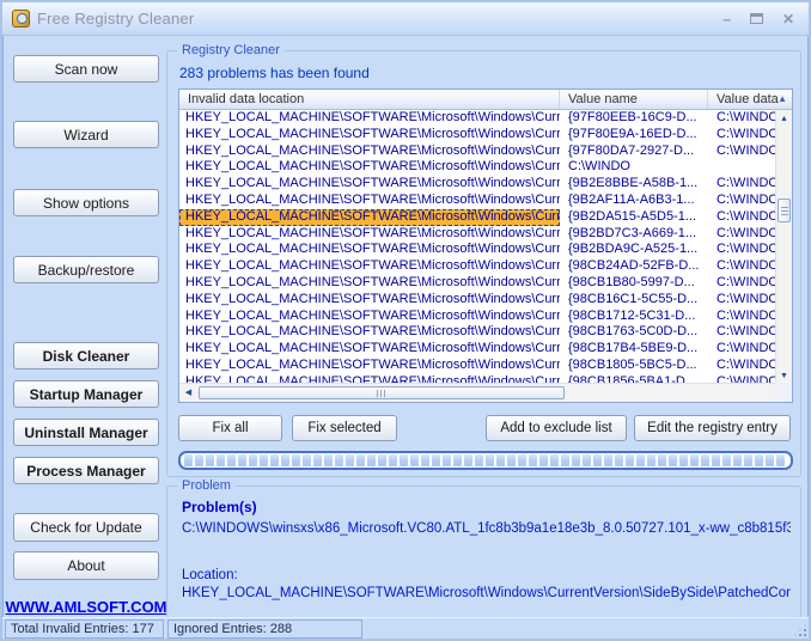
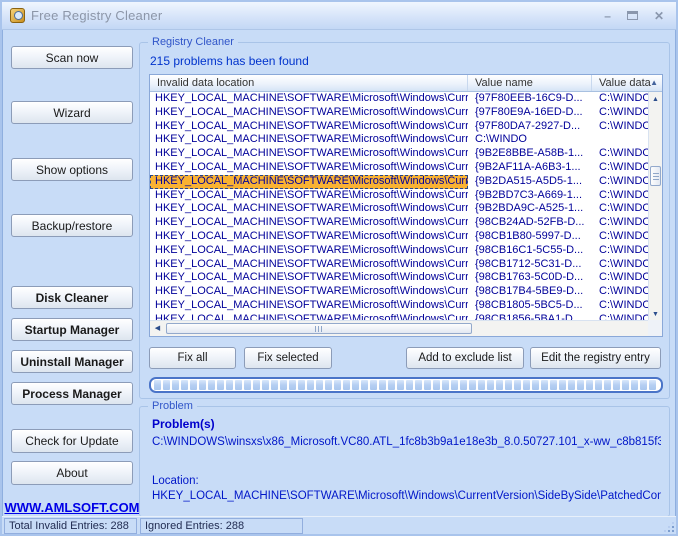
  Free Registry Cleaner
  –
  ✕
  Scan now
  Wizard
  Show options
  Backup/restore
  Disk Cleaner
  Startup Manager
  Uninstall Manager
  Process Manager
  Check for Update
  About
  WWW.AMLSOFT.COM
  Registry Cleaner
- 283 problems has been found
+ 215 problems has been found
  Invalid data location
  Value name
  Value data
  ▲
  HKEY_LOCAL_MACHINE\SOFTWARE\Microsoft\Windows\Curr
  {97F80EEB-16C9-D...
  C:\WINDO
  HKEY_LOCAL_MACHINE\SOFTWARE\Microsoft\Windows\Curr
  {97F80E9A-16ED-D...
  C:\WINDO
  HKEY_LOCAL_MACHINE\SOFTWARE\Microsoft\Windows\Curr
  {97F80DA7-2927-D...
  C:\WINDO
  HKEY_LOCAL_MACHINE\SOFTWARE\Microsoft\Windows\Curr
  C:\WINDO
  HKEY_LOCAL_MACHINE\SOFTWARE\Microsoft\Windows\Curr
  {9B2E8BBE-A58B-1...
  C:\WINDO
  HKEY_LOCAL_MACHINE\SOFTWARE\Microsoft\Windows\Curr
  {9B2AF11A-A6B3-1...
  C:\WINDO
  HKEY_LOCAL_MACHINE\SOFTWARE\Microsoft\Windows\Curr
  {9B2DA515-A5D5-1...
  C:\WINDO
  HKEY_LOCAL_MACHINE\SOFTWARE\Microsoft\Windows\Curr
  {9B2BD7C3-A669-1...
  C:\WINDO
  HKEY_LOCAL_MACHINE\SOFTWARE\Microsoft\Windows\Curr
  {9B2BDA9C-A525-1...
  C:\WINDO
  HKEY_LOCAL_MACHINE\SOFTWARE\Microsoft\Windows\Curr
  {98CB24AD-52FB-D...
  C:\WINDO
  HKEY_LOCAL_MACHINE\SOFTWARE\Microsoft\Windows\Curr
  {98CB1B80-5997-D...
  C:\WINDO
  HKEY_LOCAL_MACHINE\SOFTWARE\Microsoft\Windows\Curr
  {98CB16C1-5C55-D...
  C:\WINDO
  HKEY_LOCAL_MACHINE\SOFTWARE\Microsoft\Windows\Curr
  {98CB1712-5C31-D...
  C:\WINDO
  HKEY_LOCAL_MACHINE\SOFTWARE\Microsoft\Windows\Curr
  {98CB1763-5C0D-D...
  C:\WINDO
  HKEY_LOCAL_MACHINE\SOFTWARE\Microsoft\Windows\Curr
  {98CB17B4-5BE9-D...
  C:\WINDO
  HKEY_LOCAL_MACHINE\SOFTWARE\Microsoft\Windows\Curr
  {98CB1805-5BC5-D...
  C:\WINDO
  HKEY_LOCAL_MACHINE\SOFTWARE\Microsoft\Windows\Curr
  {98CB1856-5BA1-D...
  C:\WINDO
  Fix all
  Fix selected
  Add to exclude list
  Edit the registry entry
  Problem
  Problem(s)
  C:\WINDOWS\winsxs\x86_Microsoft.VC80.ATL_1fc8b3b9a1e18e3b_8.0.50727.101_x-ww_c8b815f3
  Location:
  HKEY_LOCAL_MACHINE\SOFTWARE\Microsoft\Windows\CurrentVersion\SideBySide\PatchedCo
- Total Invalid Entries: 177
+ Total Invalid Entries: 288
  Ignored Entries: 288
